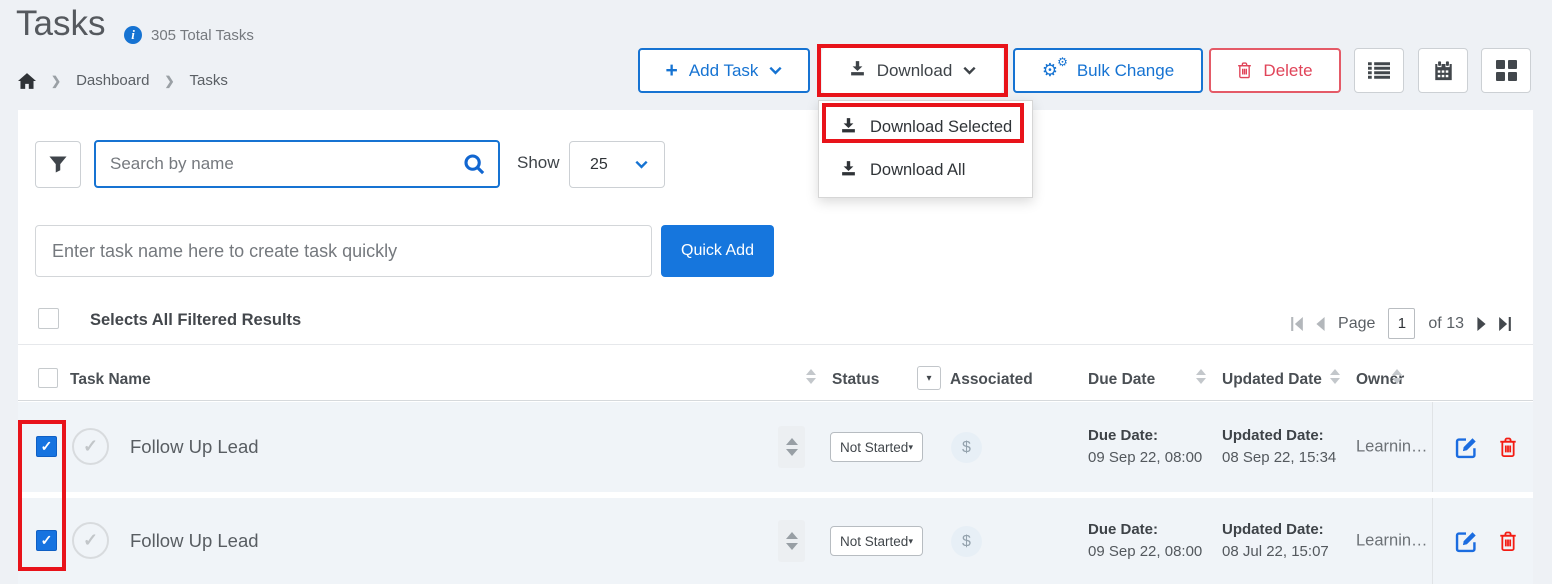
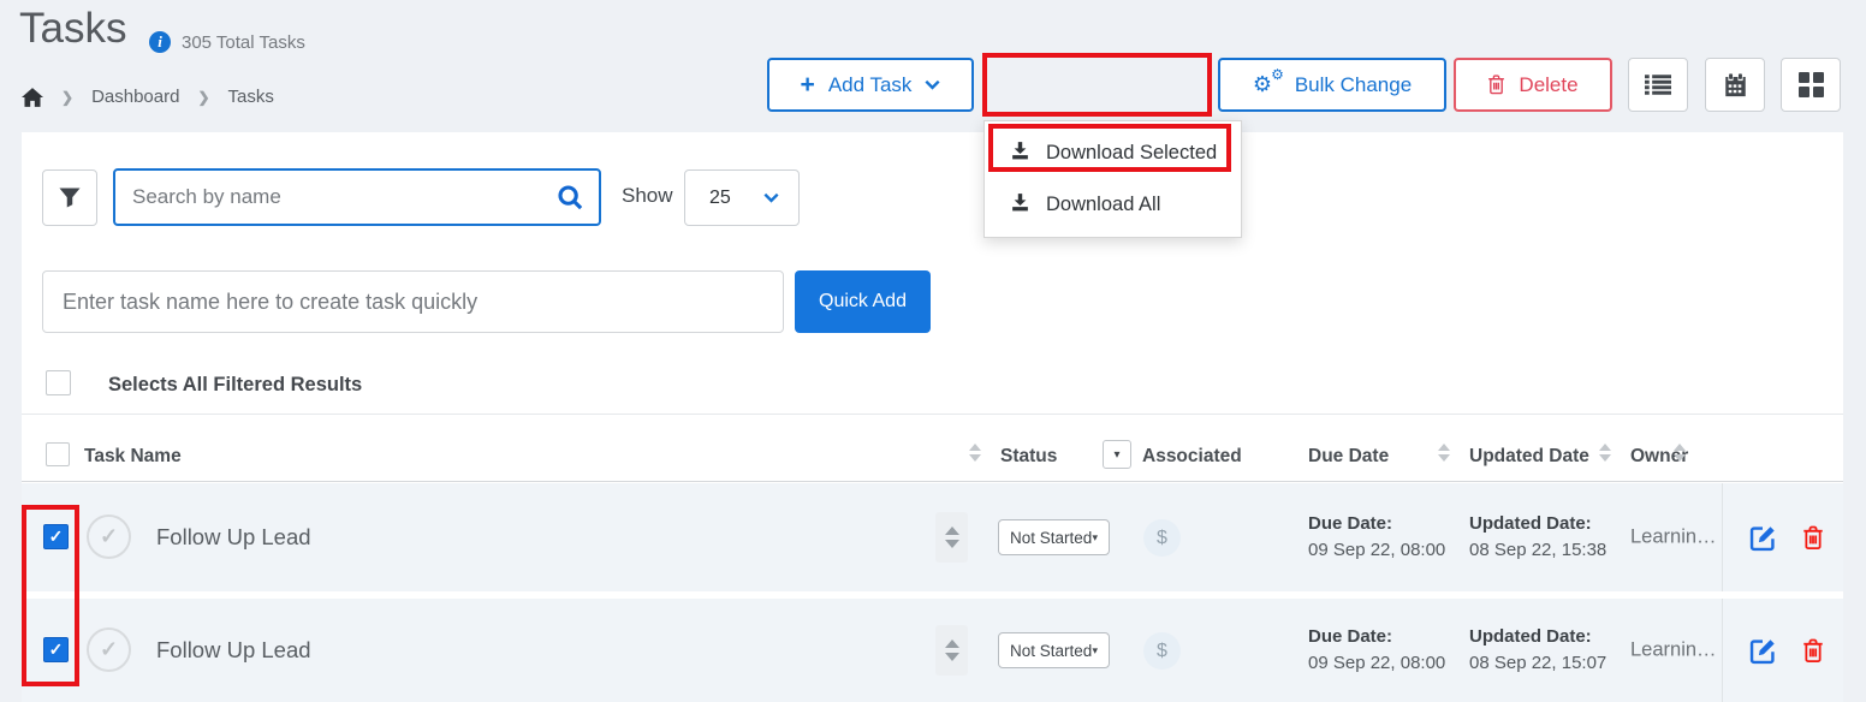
  Tasks
  i
  305 Total Tasks
  ❯
  Dashboard
  ❯
  Tasks
  +
  Add Task
- Download
  ⚙
  ⚙
  Bulk Change
  Delete
  Search by name
  Show
  25
  Enter task name here to create task quickly
  Quick Add
  Selects All Filtered Results
- Page
- 1
- of 13
  Task Name
  Status
  ▾
  Associated
  Due Date
  Updated Date
  Owner
  ✓
  ✓
  Follow Up Lead
  Not Started
  ▾
  $
  Due Date:
  09 Sep 22, 08:00
  Updated Date:
- 08 Sep 22, 15:34
+ 08 Sep 22, 15:38
  Learnin…
  ✓
  ✓
  Follow Up Lead
  Not Started
  ▾
  $
  Due Date:
  09 Sep 22, 08:00
  Updated Date:
- 08 Jul 22, 15:07
+ 08 Sep 22, 15:07
  Learnin…
  Download Selected
  Download All
